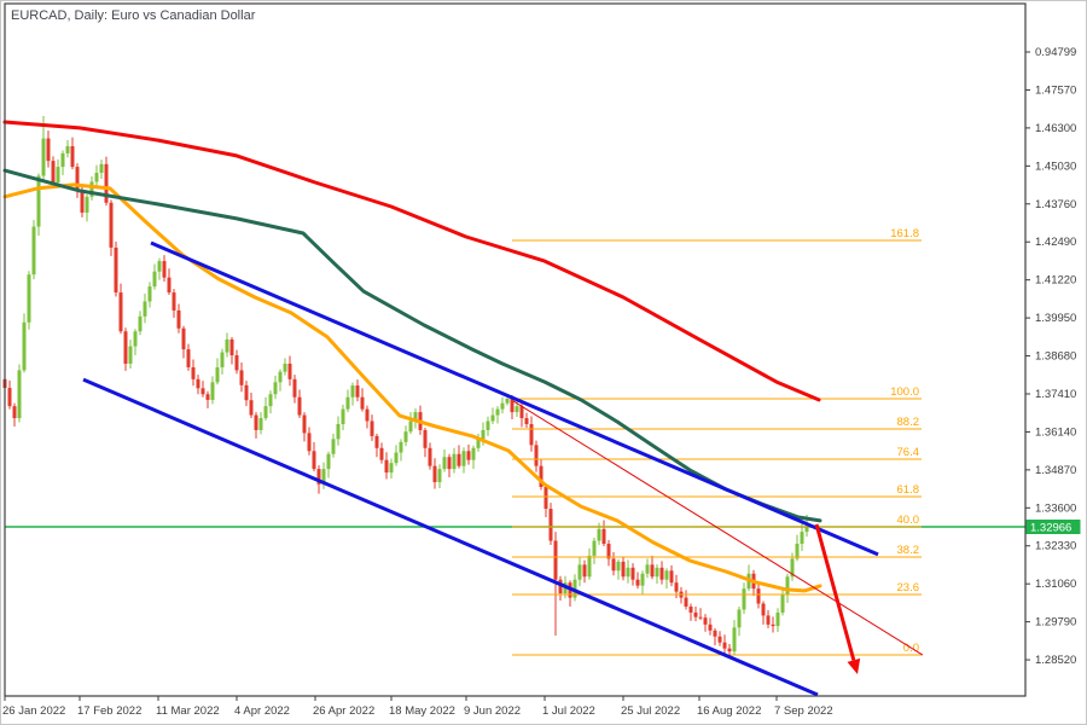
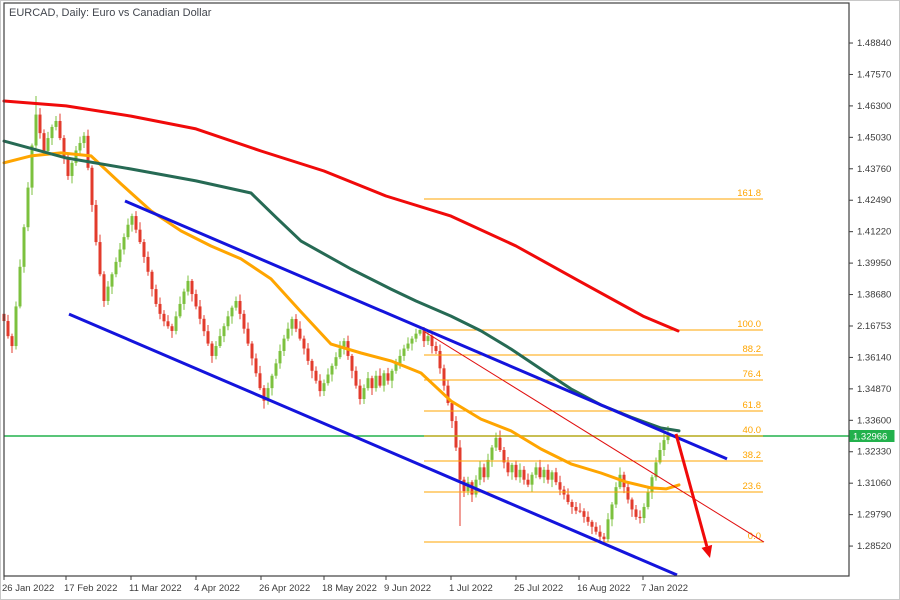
  EURCAD, Daily: Euro vs Canadian Dollar
  161.8
  100.0
  88.2
  76.4
  61.8
  40.0
  38.2
  23.6
- 0.94799
+ 1.48840
  1.47570
  1.46300
  1.45030
  1.43760
  1.42490
  1.41220
  1.39950
  1.38680
- 1.37410
+ 2.16753
  1.36140
  1.34870
  1.33600
  1.32330
  1.31060
  1.29790
  1.28520
  26 Jan 2022
  17 Feb 2022
  11 Mar 2022
  4 Apr 2022
  26 Apr 2022
  18 May 2022
  9 Jun 2022
  1 Jul 2022
  25 Jul 2022
  16 Aug 2022
- 7 Sep 2022
+ 7 Jan 2022
  1.32966
